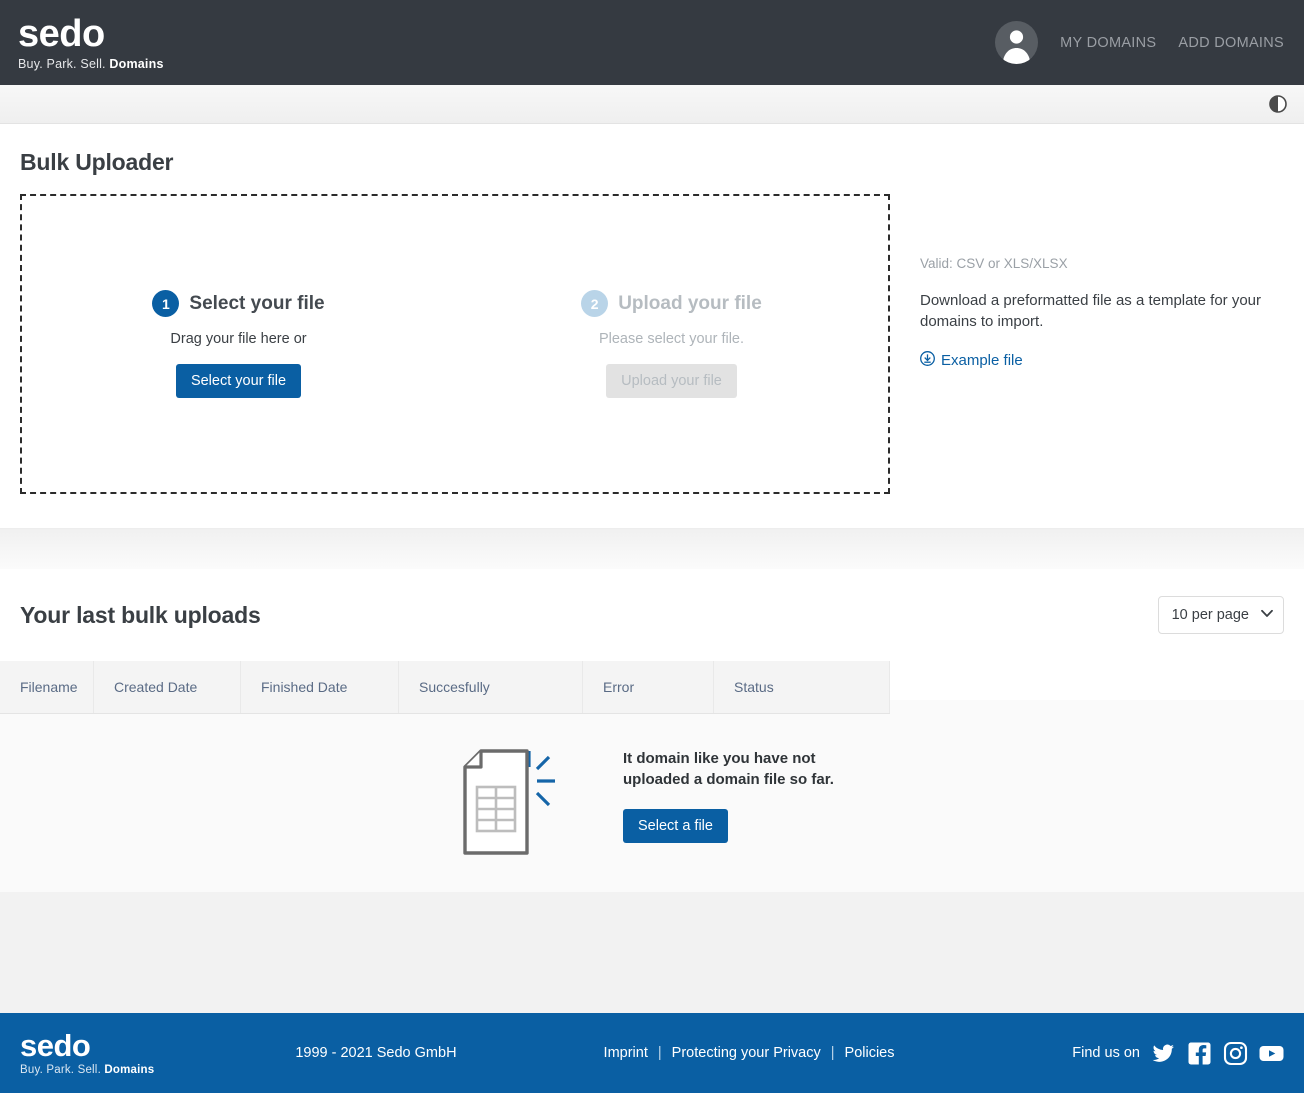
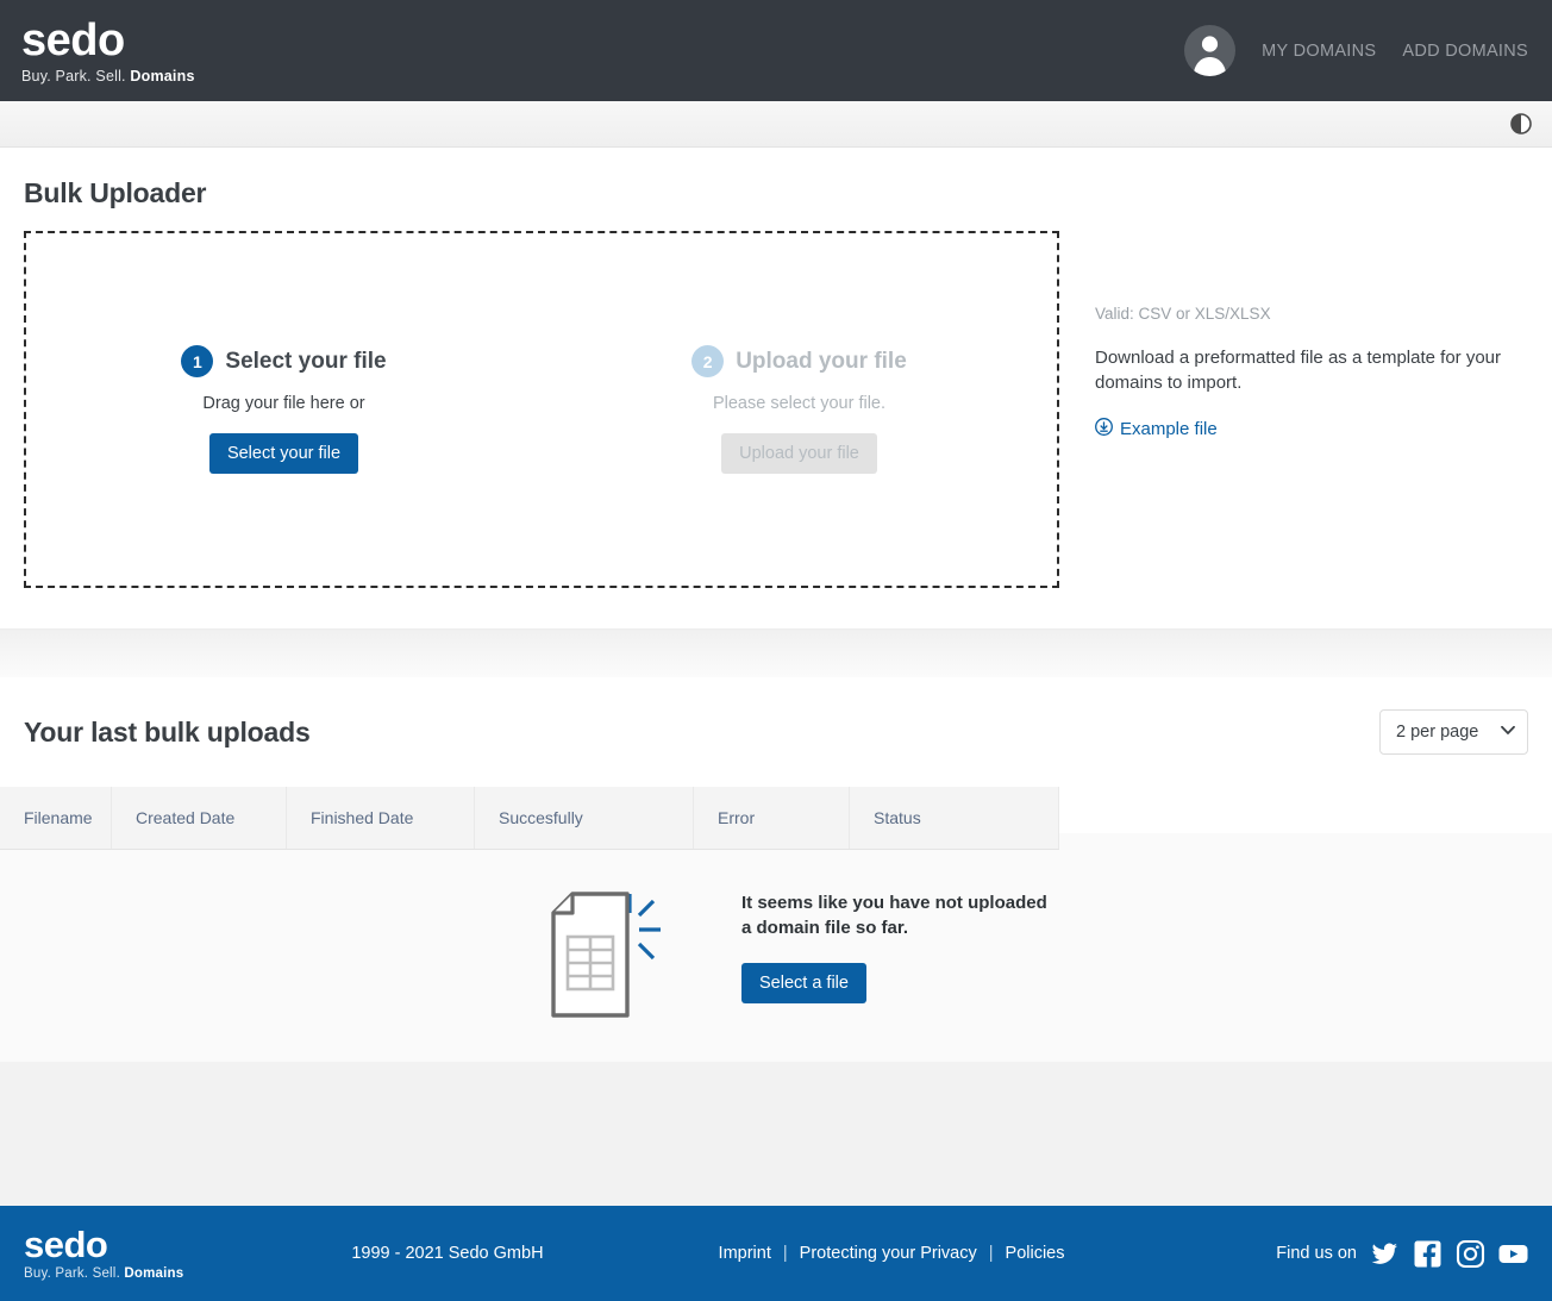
  sedo
  Buy. Park. Sell. Domains
  MY DOMAINS
  ADD DOMAINS
  Bulk Uploader
  1
  Select your file
  Drag your file here or
  Select your file
  2
  Upload your file
  Please select your file.
  Upload your file
  Valid: CSV or XLS/XLSX
  Download a preformatted file as a template for your domains to import.
  Example file
  Your last bulk uploads
- 10 per page
+ 2 per page
  Filename
  Created Date
  Finished Date
  Succesfully
  Error
  Status
- It domain like you have not uploaded a domain file so far.
+ It seems like you have not uploaded a domain file so far.
  Select a file
  sedo
  Buy. Park. Sell. Domains
  1999 - 2021 Sedo GmbH
  Imprint
  |
  Protecting your Privacy
  |
  Policies
  Find us on
